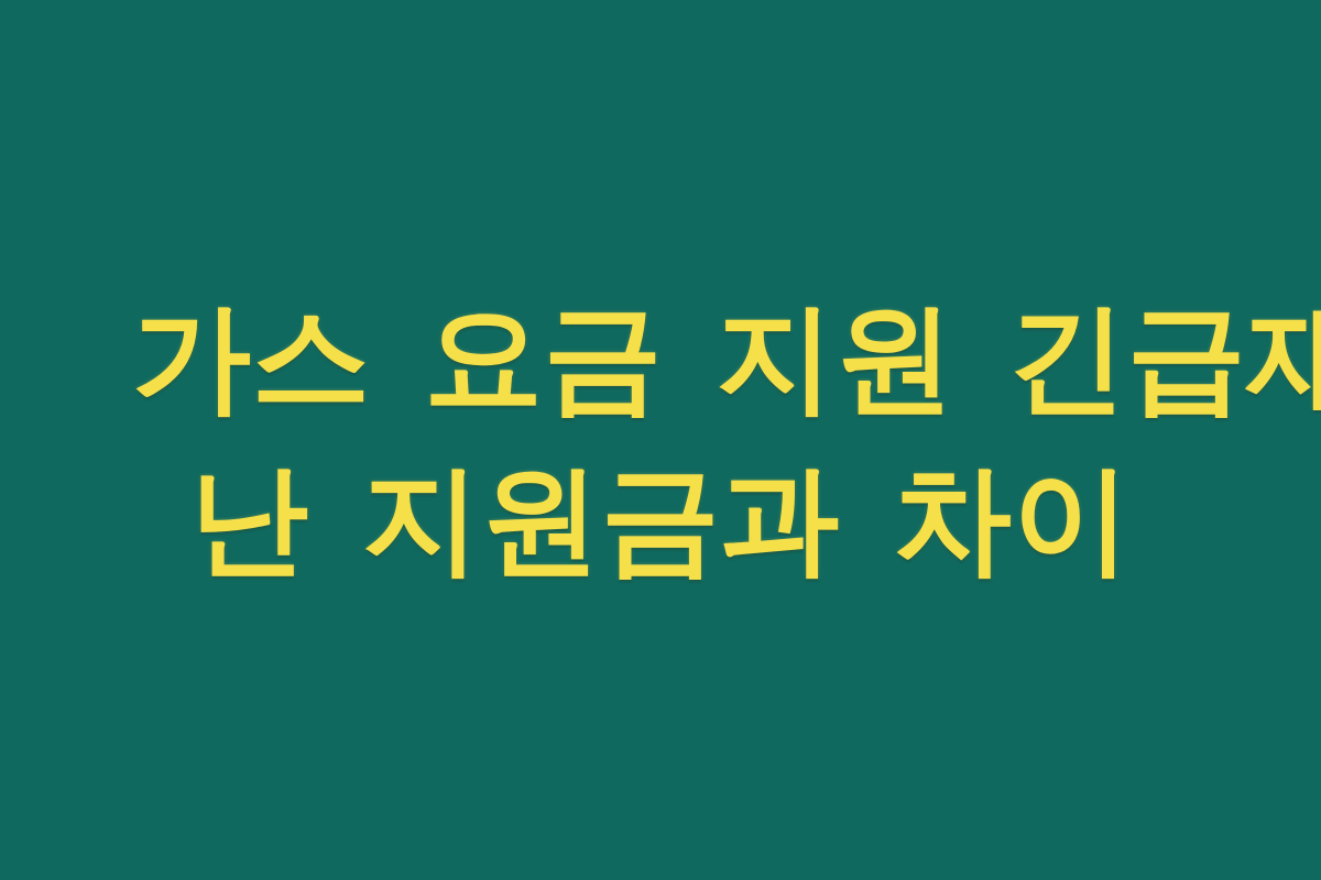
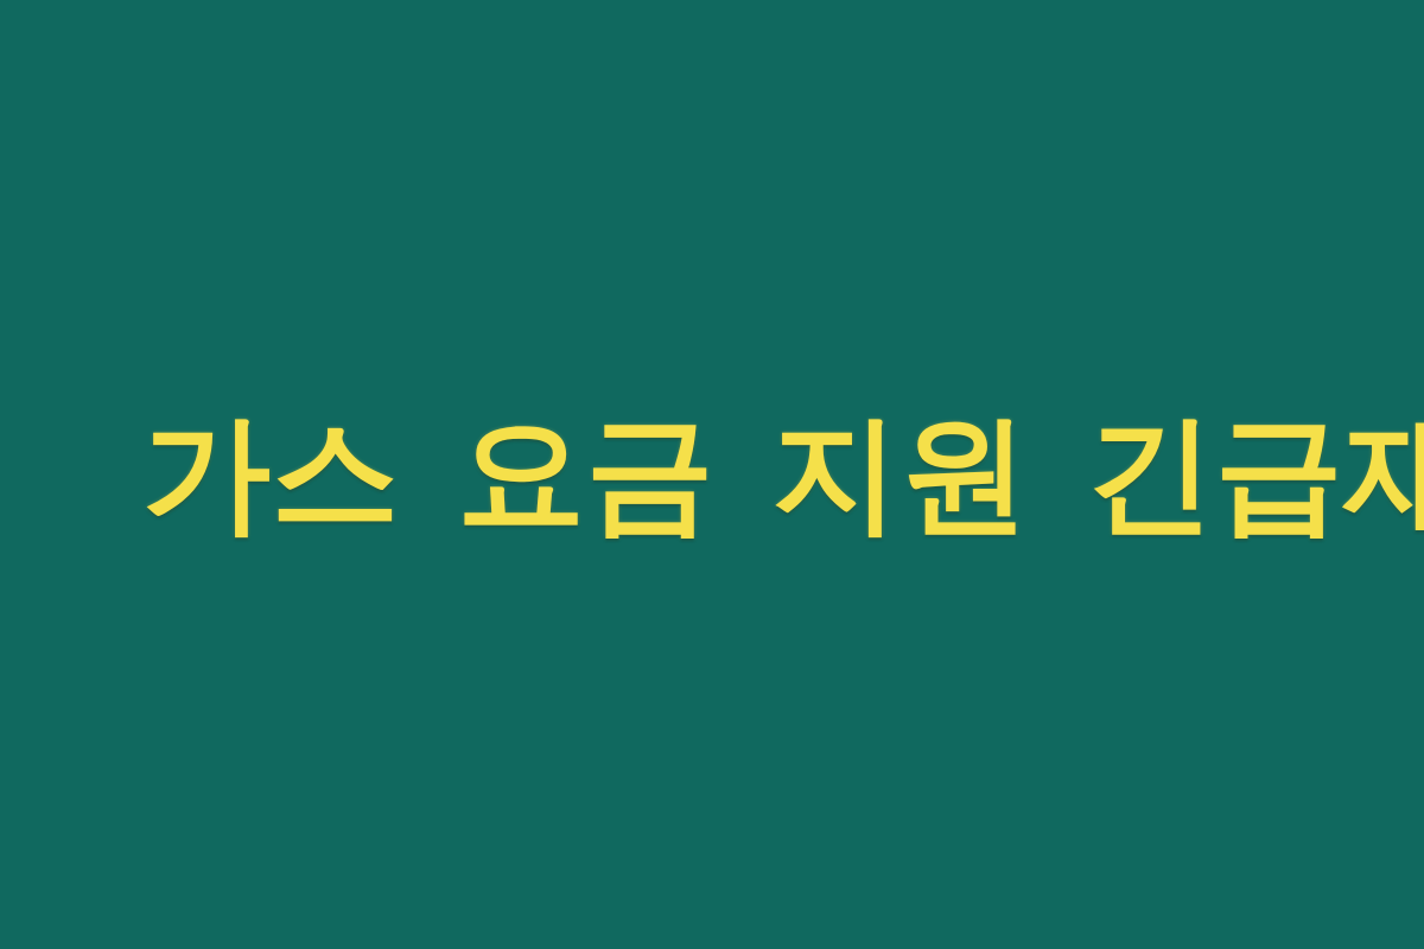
  가스 요금 지원 긴급재
- 난 지원금과 차이
